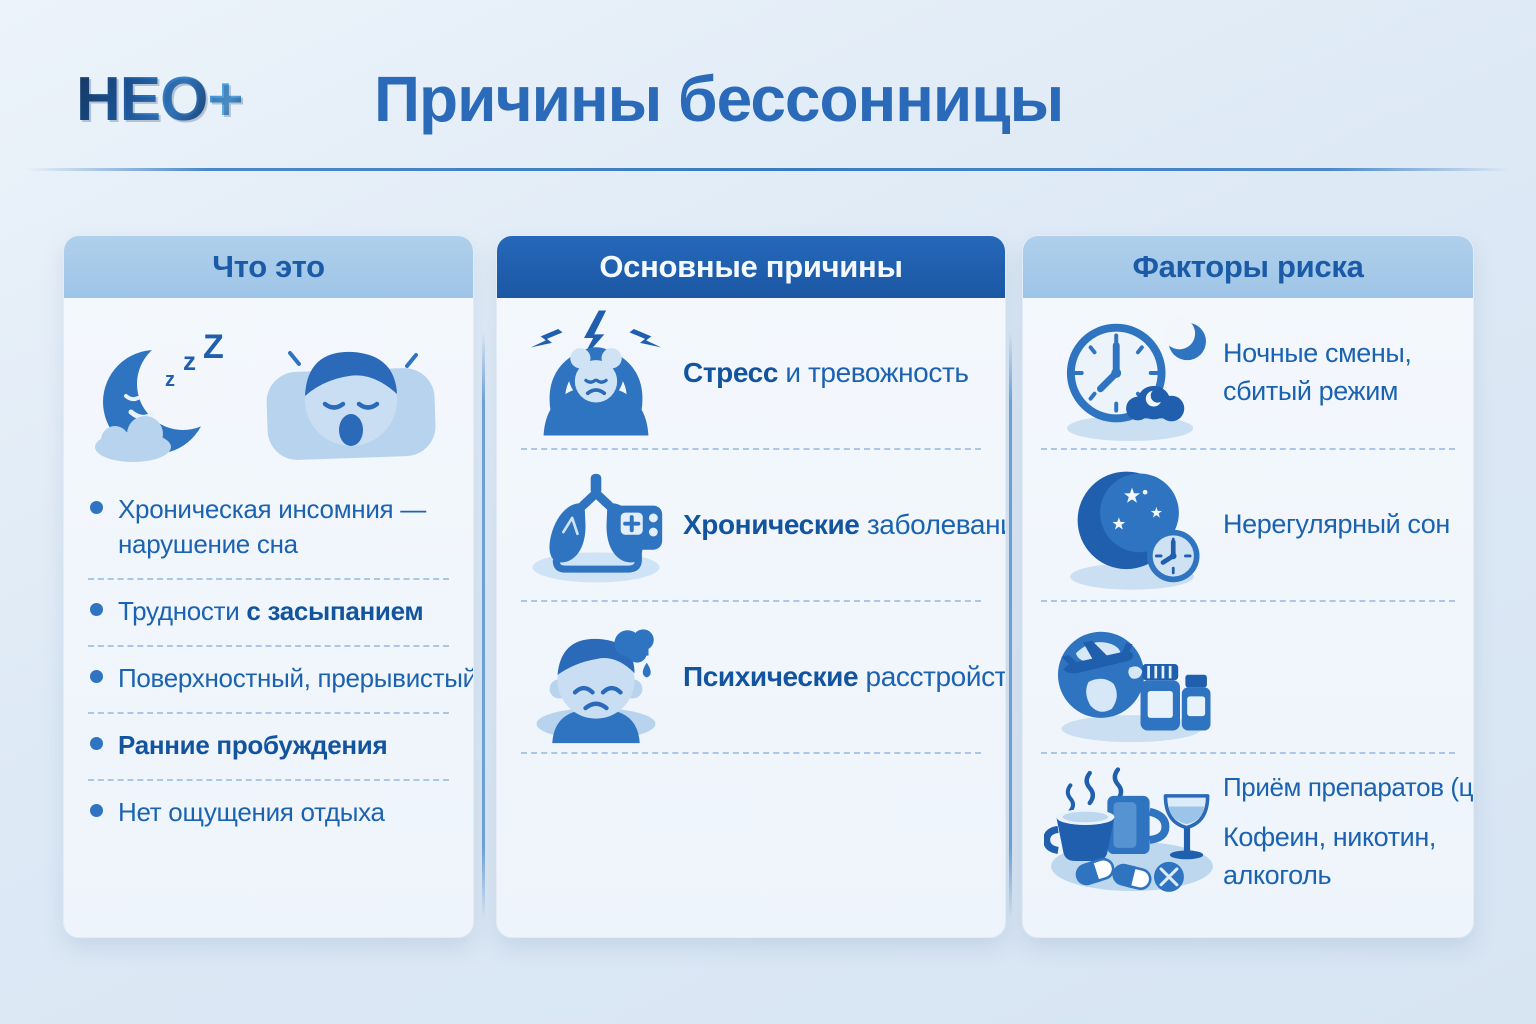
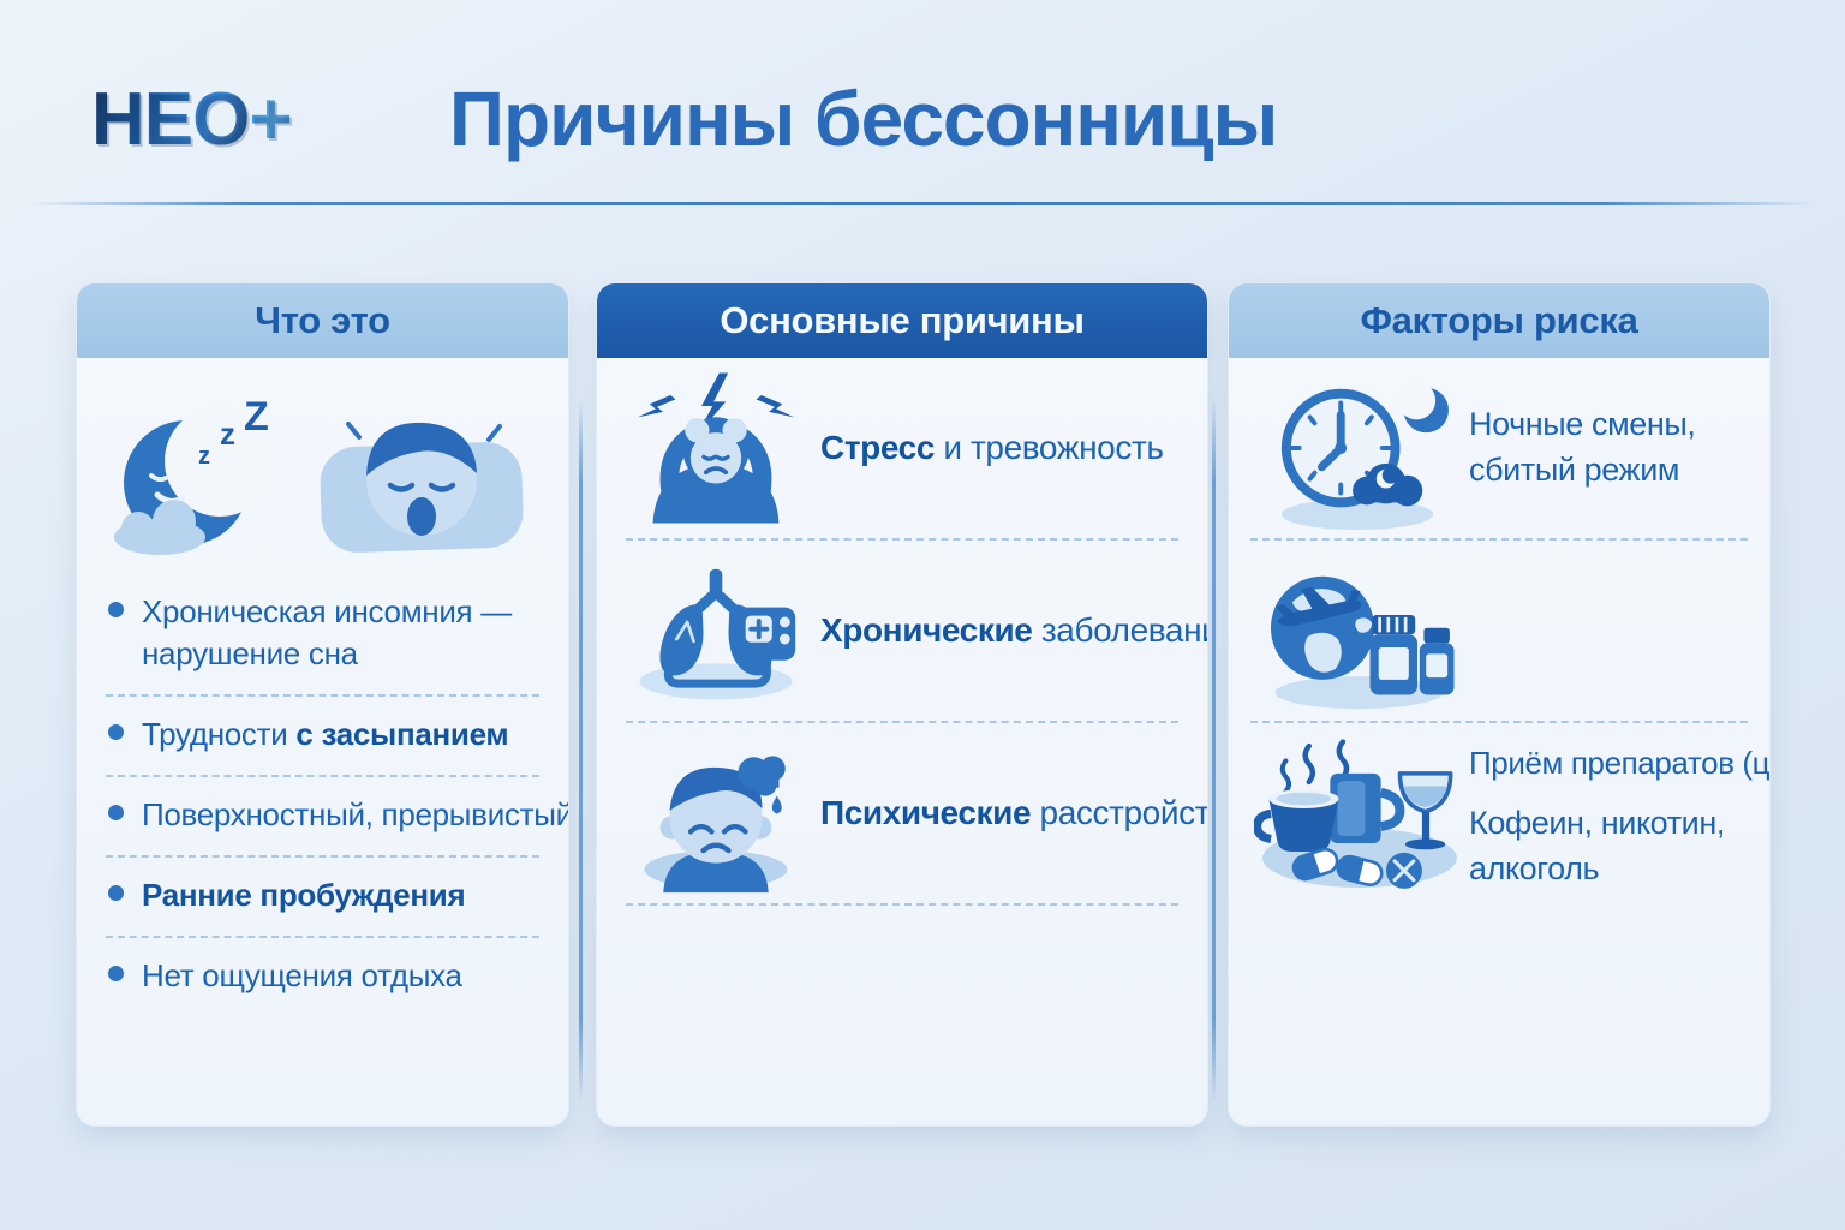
  НЕО+
  Причины бессонницы
  Что это
  z
  z
  Z
  Хроническая инсомния — нарушение сна
  Трудности с засыпанием
  Поверхностный, прерывистый
  Ранние пробуждения
  Нет ощущения отдыха
  Основные причины
  Стресс и тревожность
  Хронические заболеван
  Психические расстройст
  Факторы риска
  Ночные смены,
  сбитый режим
- Нерегулярный сон
  Приём препаратов (ц
  Кофеин, никотин, алкоголь
